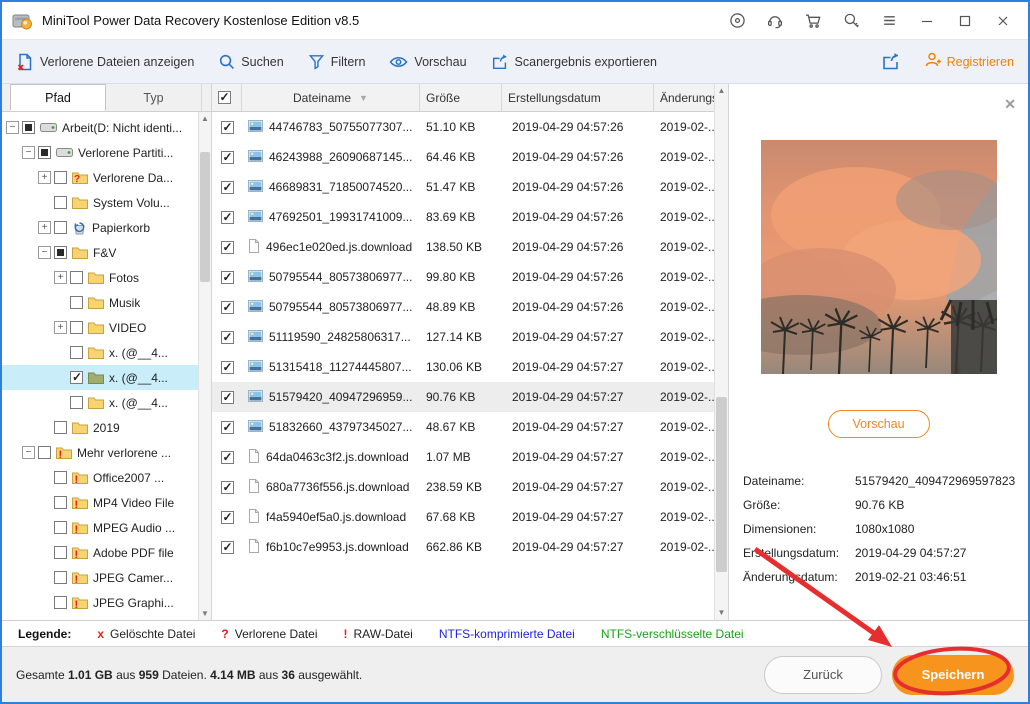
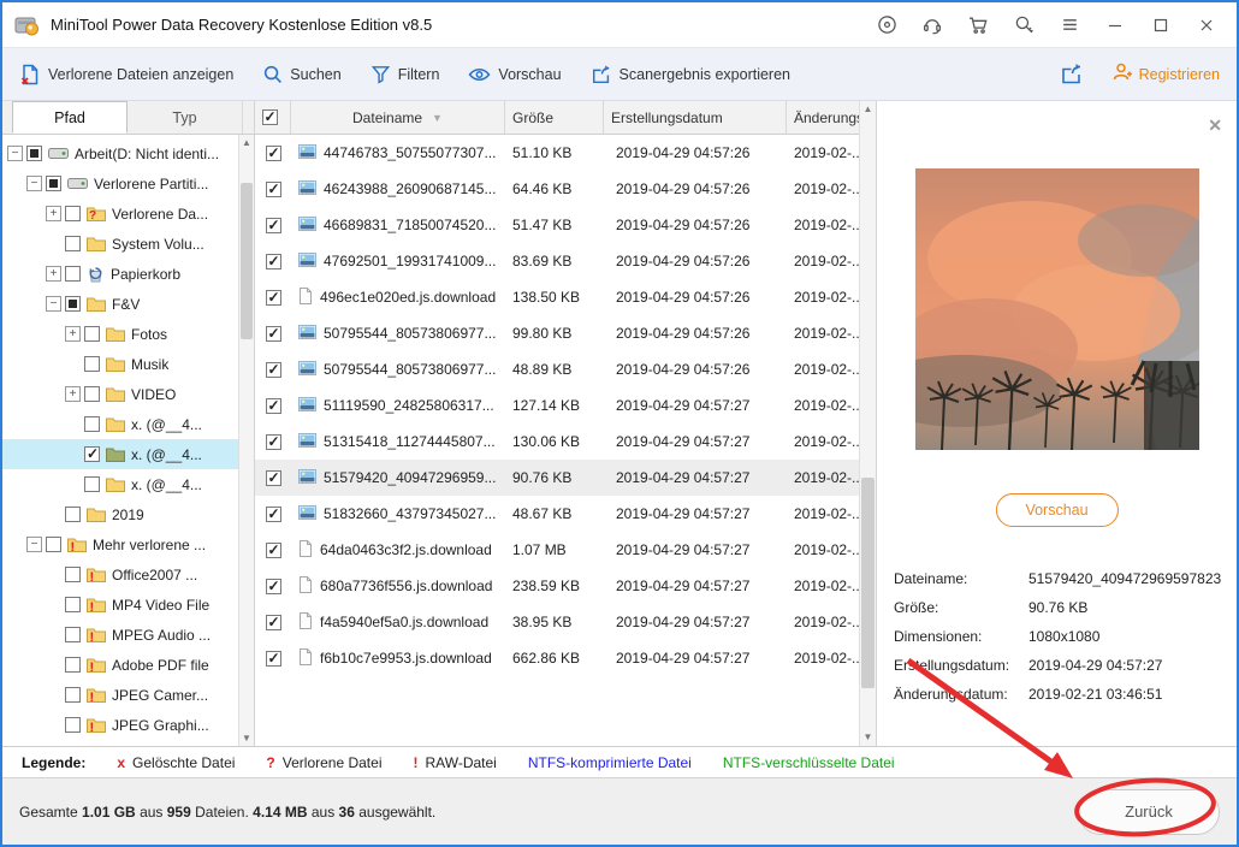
  MiniTool Power Data Recovery Kostenlose Edition v8.5
  Verlorene Dateien anzeigen
  Suchen
  Filtern
  Vorschau
  Scanergebnis exportieren
  Registrieren
  Pfad
  Typ
  −
  Arbeit(D: Nicht identi...
  −
  Verlorene Partiti...
  +
  ?
  Verlorene Da...
  System Volu...
  +
  Papierkorb
  −
  F&V
  +
  Fotos
  Musik
  +
  VIDEO
  x. (@__4...
  x. (@__4...
  x. (@__4...
  2019
  −
  !
  Mehr verlorene ...
  !
  Office2007 ...
  !
  MP4 Video File
  !
  MPEG Audio ...
  !
  Adobe PDF file
  !
  JPEG Camer...
  !
  JPEG Graphi...
  ▲
  ▼
  Dateiname
  ▼
  Größe
  Erstellungsdatum
  Änderung
  44746783_50755077307...
  51.10 KB
  2019-04-29 04:57:26
  2019-02-.
  46243988_26090687145...
  64.46 KB
  2019-04-29 04:57:26
  2019-02-.
  46689831_71850074520...
  51.47 KB
  2019-04-29 04:57:26
  2019-02-.
  47692501_19931741009...
  83.69 KB
  2019-04-29 04:57:26
  2019-02-.
  496ec1e020ed.js.download
  138.50 KB
  2019-04-29 04:57:26
  2019-02-.
  50795544_80573806977...
  99.80 KB
  2019-04-29 04:57:26
  2019-02-.
  50795544_80573806977...
  48.89 KB
  2019-04-29 04:57:26
  2019-02-.
  51119590_24825806317...
  127.14 KB
  2019-04-29 04:57:27
  2019-02-.
  51315418_11274445807...
  130.06 KB
  2019-04-29 04:57:27
  2019-02-.
  51579420_40947296959...
  90.76 KB
  2019-04-29 04:57:27
  2019-02-.
  51832660_43797345027...
  48.67 KB
  2019-04-29 04:57:27
  2019-02-.
  64da0463c3f2.js.download
  1.07 MB
  2019-04-29 04:57:27
  2019-02-.
  680a7736f556.js.download
  238.59 KB
  2019-04-29 04:57:27
  2019-02-.
  f4a5940ef5a0.js.download
- 67.68 KB
+ 38.95 KB
  2019-04-29 04:57:27
  2019-02-.
  f6b10c7e9953.js.download
  662.86 KB
  2019-04-29 04:57:27
  2019-02-.
  ▲
  ▼
  ✕
  Vorschau
  Dateiname:
  51579420_409472969597823
  Größe:
  90.76 KB
  Dimensionen:
  1080x1080
  Erellungsdatum:
  2019-04-29 04:57:27
  Änderundatum:
  2019-02-21 03:46:51
  Legende:
  x
  Gelöschte Datei
  ?
  Verlorene Datei
  !
  RAW-Datei
  NTFS-komprimierte Datei
  NTFS-verschlüsselte Datei
  Gesamte 1.01 GB aus 959 Dateien. 4.14 MB aus 36 ausgewählt.
  Zurück
- Speichern
